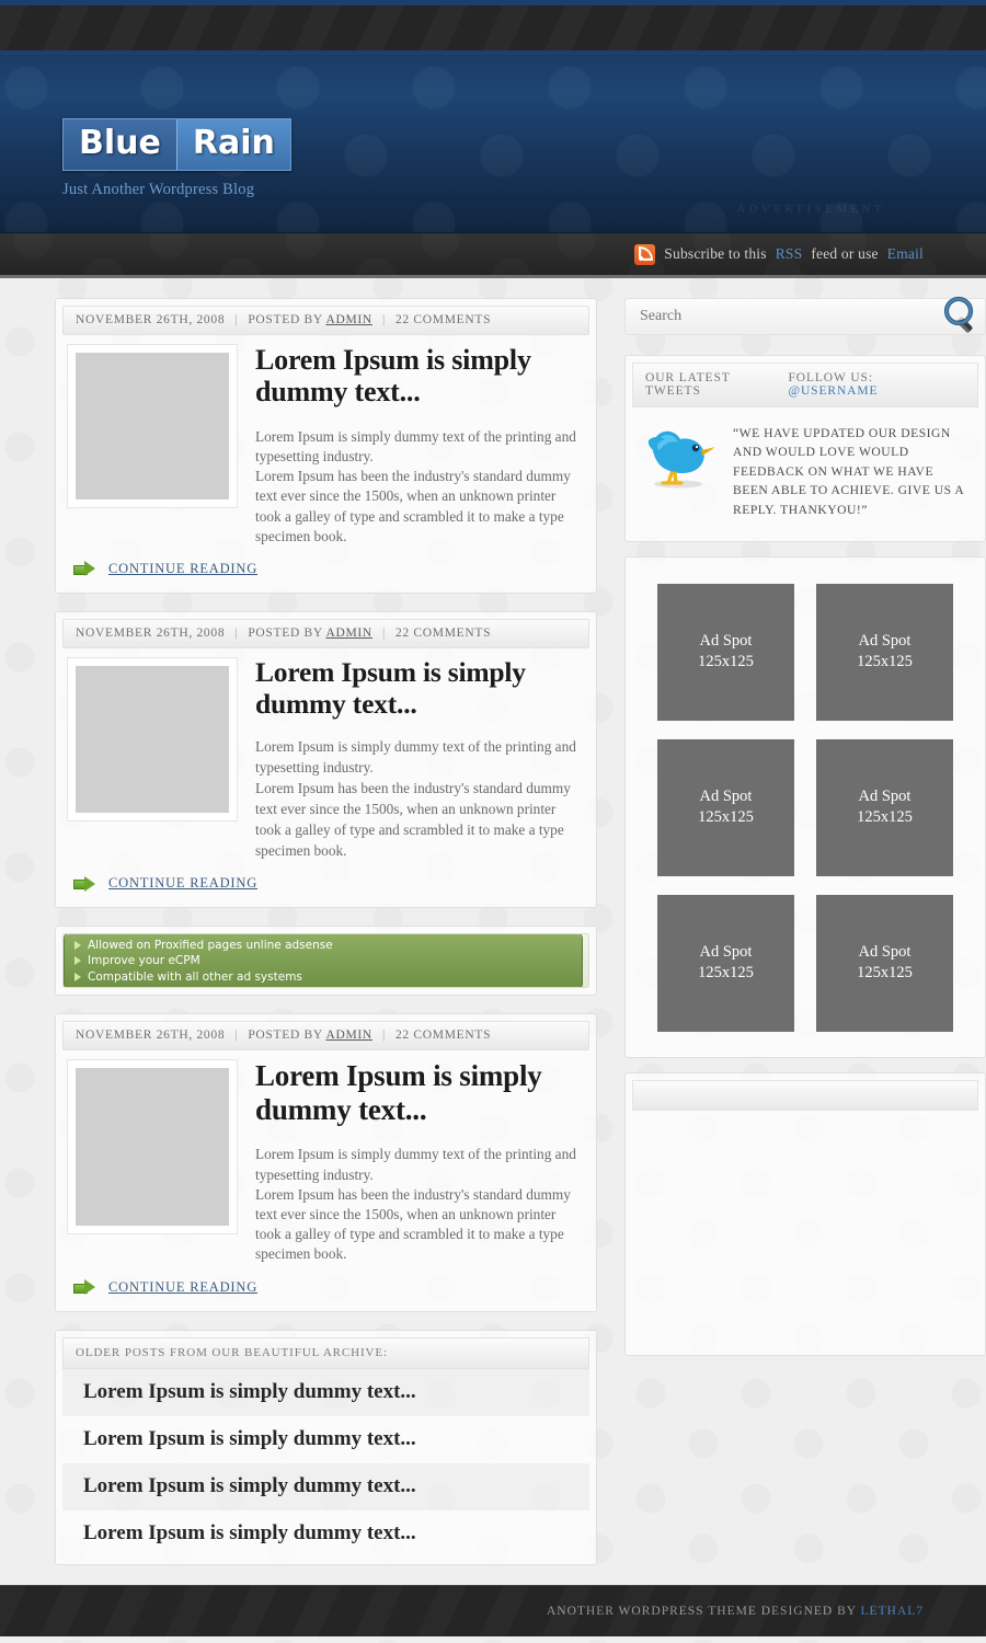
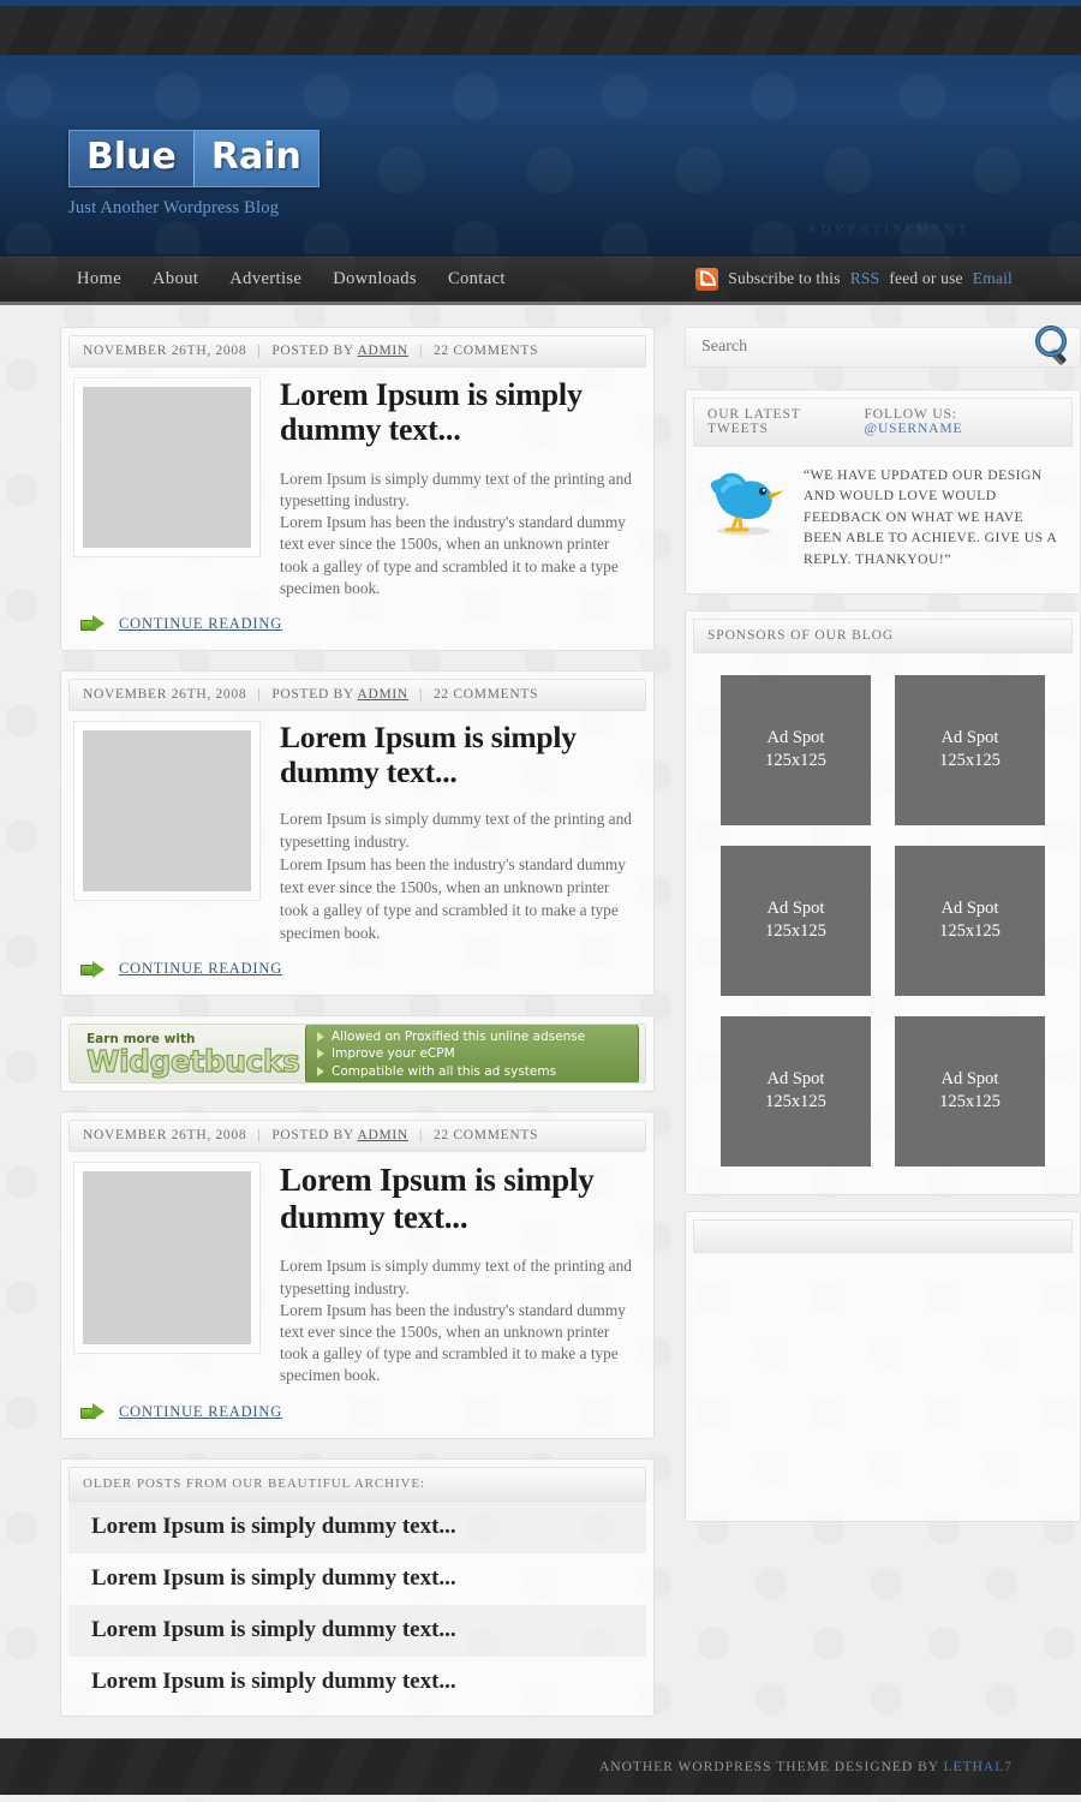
  Blue
  Rain
  Just Another Wordpress Blog
  ADVERTISEMENT
+ Home
+ About
+ Advertise
+ Downloads
+ Contact
  Subscribe to this
  RSS
  feed or use
  Email
  NOVEMBER 26TH, 2008 | POSTED BY ADMIN | 22 COMMENTS
  Lorem Ipsum is simply dummy text...
  Lorem Ipsum is simply dummy text of the printing and typesetting industry.
  Lorem Ipsum has been the industry's standard dummy text ever since the 1500s, when an unknown printer took a galley of type and scrambled it to make a type specimen book.
  CONTINUE READING
  NOVEMBER 26TH, 2008 | POSTED BY ADMIN | 22 COMMENTS
  Lorem Ipsum is simply dummy text...
  Lorem Ipsum is simply dummy text of the printing and typesetting industry.
  Lorem Ipsum has been the industry's standard dummy text ever since the 1500s, when an unknown printer took a galley of type and scrambled it to make a type specimen book.
  CONTINUE READING
+ Earn more with
+ Widgetbucks
- Allowed on Proxified pages unline adsense
+ Allowed on Proxified this unline adsense
  Improve your eCPM
- Compatible with all other ad systems
+ Compatible with all this ad systems
  NOVEMBER 26TH, 2008 | POSTED BY ADMIN | 22 COMMENTS
  Lorem Ipsum is simply dummy text...
  Lorem Ipsum is simply dummy text of the printing and typesetting industry.
  Lorem Ipsum has been the industry's standard dummy text ever since the 1500s, when an unknown printer took a galley of type and scrambled it to make a type specimen book.
  CONTINUE READING
  OLDER POSTS FROM OUR BEAUTIFUL ARCHIVE:
  Lorem Ipsum is simply dummy text...
  Lorem Ipsum is simply dummy text...
  Lorem Ipsum is simply dummy text...
  Lorem Ipsum is simply dummy text...
  Search
  OUR LATEST TWEETS
  FOLLOW US: @USERNAME
  “WE HAVE UPDATED OUR DESIGN AND WOULD LOVE WOULD FEEDBACK ON WHAT WE HAVE BEEN ABLE TO ACHIEVE. GIVE US A REPLY. THANKYOU!”
+ SPONSORS OF OUR BLOG
  Ad Spot
  125x125
  Ad Spot
  125x125
  Ad Spot
  125x125
  Ad Spot
  125x125
  Ad Spot
  125x125
  Ad Spot
  125x125
